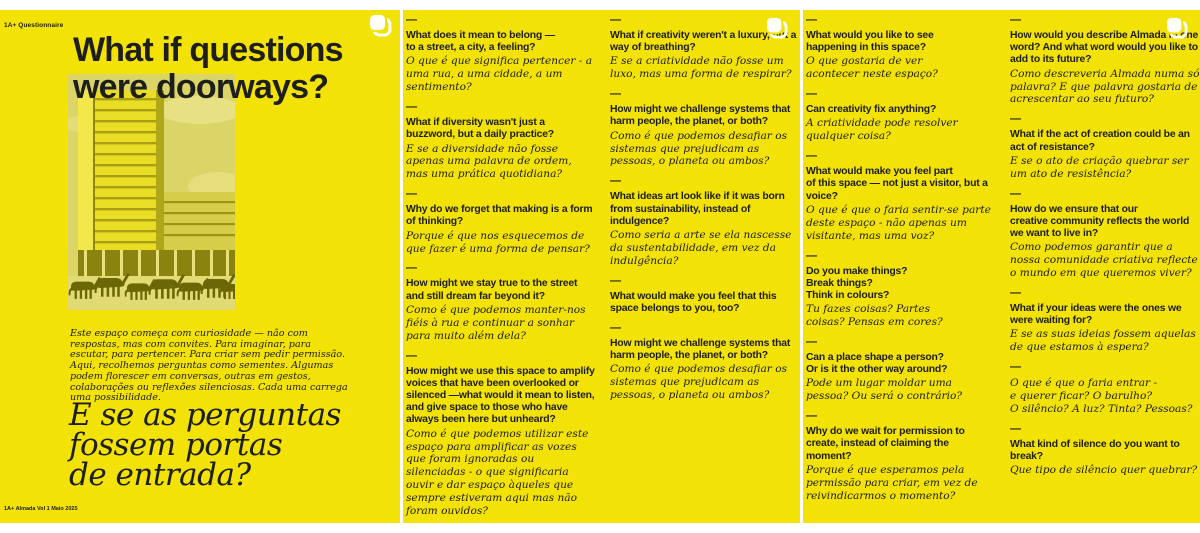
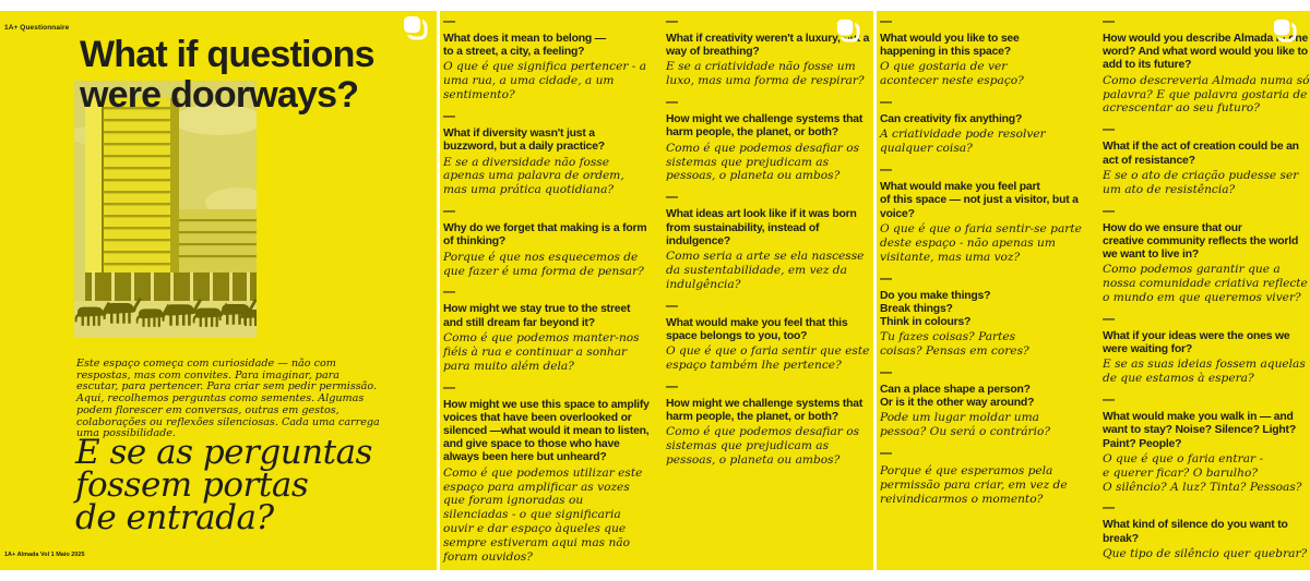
  What if questions
  were doorways?
  Este espaço começa com curiosidade — não com respostas, mas com convites. Para imaginar, para escutar, para pertencer. Para criar sem pedir permissão. Aqui, recolhemos perguntas como sementes. Algumas podem florescer em conversas, outras em gestos, colaborações ou reflexões silenciosas. Cada uma carrega uma possibilidade.
  E se as perguntas
  fossem portas
  de entrada?
  —
  What does it mean to belong —
  to a street, a city, a feeling?
  O que é que significa pertencer - a uma rua, a uma cidade, a um sentimento?
  —
  What if diversity wasn't just a buzzword, but a daily practice?
  E se a diversidade não fosse apenas uma palavra de ordem, mas uma prática quotidiana?
  —
  Why do we forget that making is a form of thinking?
  Porque é que nos esquecemos de que fazer é uma forma de pensar?
  —
  How might we stay true to the street and still dream far beyond it?
  Como é que podemos manter-nos fiéis à rua e continuar a sonhar para muito além dela?
  —
  How might we use this space to amplify voices that have been overlooked or silenced —what would it mean to listen, and give space to those who have always been here but unheard?
  Como é que podemos utilizar este espaço para amplificar as vozes que foram ignoradas ou silenciadas - o que significaria ouvir e dar espaço àqueles que sempre estiveram aqui mas não foram ouvidos?
  —
  What if creativity weren't a luxury, bu a way of breathing?
  E se a criatividade não fosse um luxo, mas uma forma de respirar?
  —
  How might we challenge systems that harm people, the planet, or both?
  Como é que podemos desafiar os sistemas que prejudicam as pessoas, o planeta ou ambos?
  —
  What ideas art look like if it was born from sustainability, instead of indulgence?
  Como seria a arte se ela nascesse da sustentabilidade, em vez da indulgência?
  —
  What would make you feel that this space belongs to you, too?
+ O que é que o faria sentir que este espaço também lhe pertence?
  —
  How might we challenge systems that harm people, the planet, or both?
  Como é que podemos desafiar os sistemas que prejudicam as pessoas, o planeta ou ambos?
  —
  What would you like to see
  happening in this space?
  O que gostaria de ver
  acontecer neste espaço?
  —
  Can creativity fix anything?
  A criatividade pode resolver qualquer coisa?
  —
  What would make you feel part
  of this space — not just a visitor, but a
  voice?
  O que é que o faria sentir-se parte deste espaço - não apenas um visitante, mas uma voz?
  —
  Do you make things?
  Break things?
  Think in colours?
  Tu fazes coisas? Partes
  coisas? Pensas em cores?
  —
  Can a place shape a person?
  Or is it the other way around?
  Pode um lugar moldar uma pessoa? Ou será o contrário?
  —
- Why do we wait for permission to create, instead of claiming the moment?
  Porque é que esperamos pela permissão para criar, em vez de reivindicarmos o momento?
  —
  How would you describe Almada ine word? And what word would you like to add to its future?
  Como descreveria Almada numa só palavra? E que palavra gostaria de acrescentar ao seu futuro?
  —
  What if the act of creation could be an act of resistance?
- E se o ato de criação quebrar ser um ato de resistência?
+ E se o ato de criação pudesse ser um ato de resistência?
  —
  How do we ensure that our
  creative community reflects the world
  we want to live in?
  Como podemos garantir que a nossa comunidade criativa reflecte o mundo em que queremos viver?
  —
  What if your ideas were the ones we
  were waiting for?
  E se as suas ideias fossem aquelas de que estamos à espera?
  —
+ What would make you walk in — and want to stay? Noise? Silence? Light? Paint? People?
  O que é que o faria entrar -
  e querer ficar? O barulho?
  O silêncio? A luz? Tinta? Pessoas?
  —
  What kind of silence do you want to break?
  Que tipo de silêncio quer quebrar?
